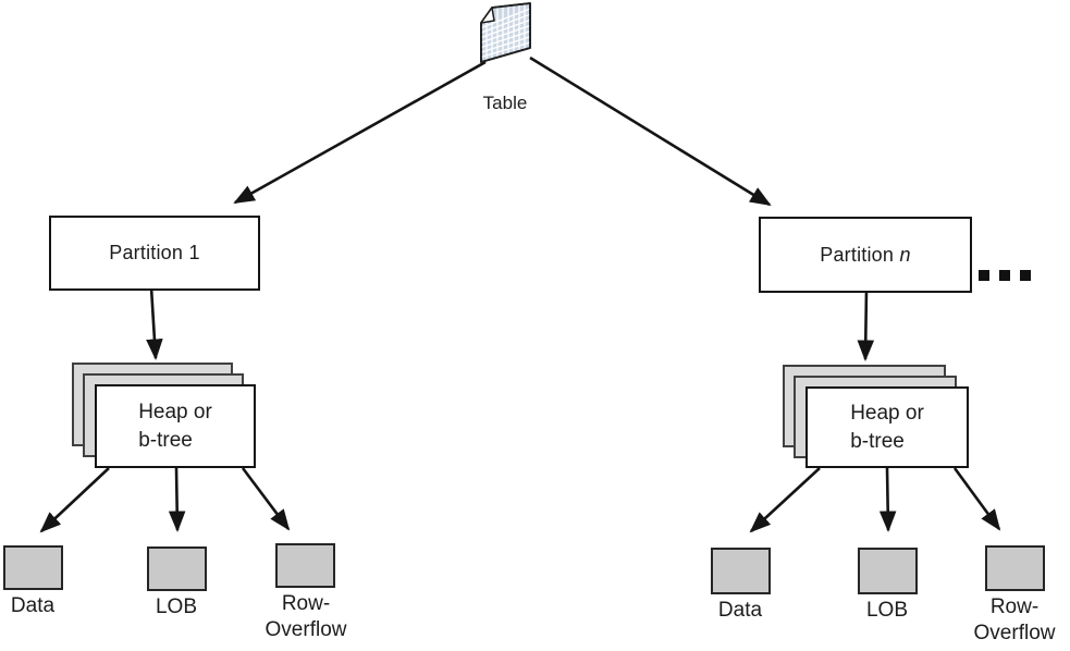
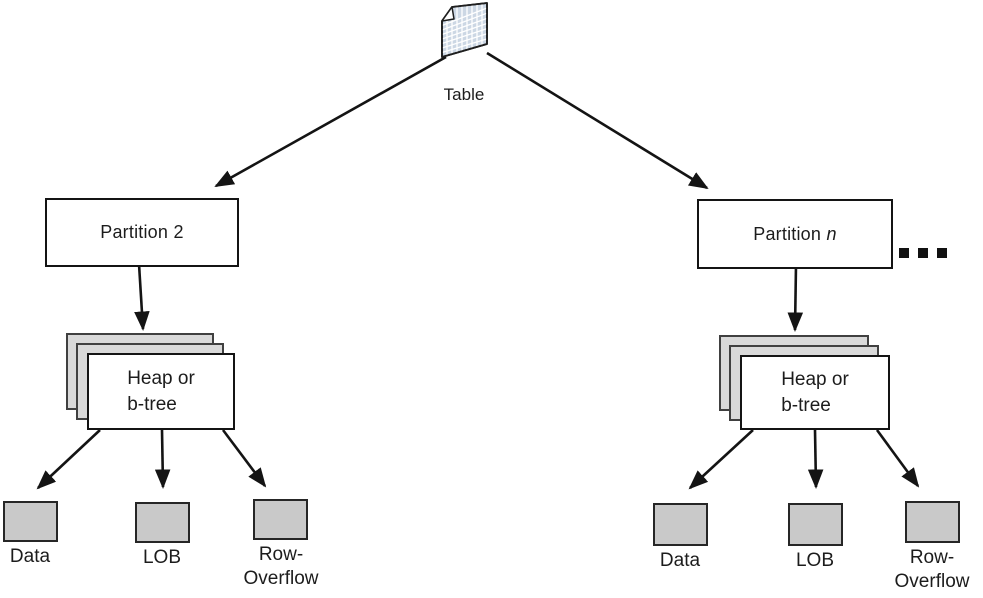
  Table
  Partition
- 1
+ 2
  Heap or
  b-tree
  Data
  LOB
  Row-
  Overflow
  Partition
  n
  Heap or
  b-tree
  Data
  LOB
  Row-
  Overflow
